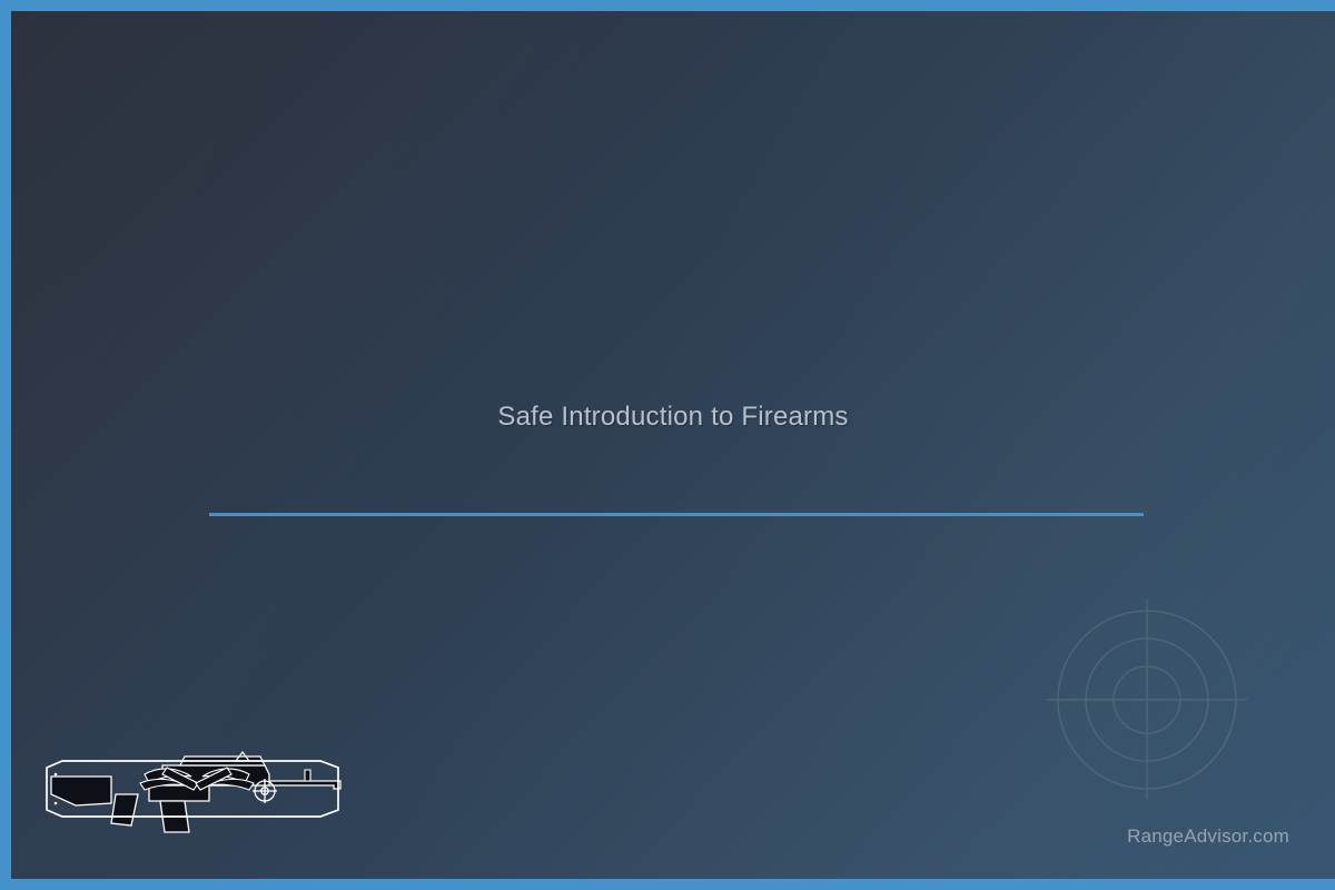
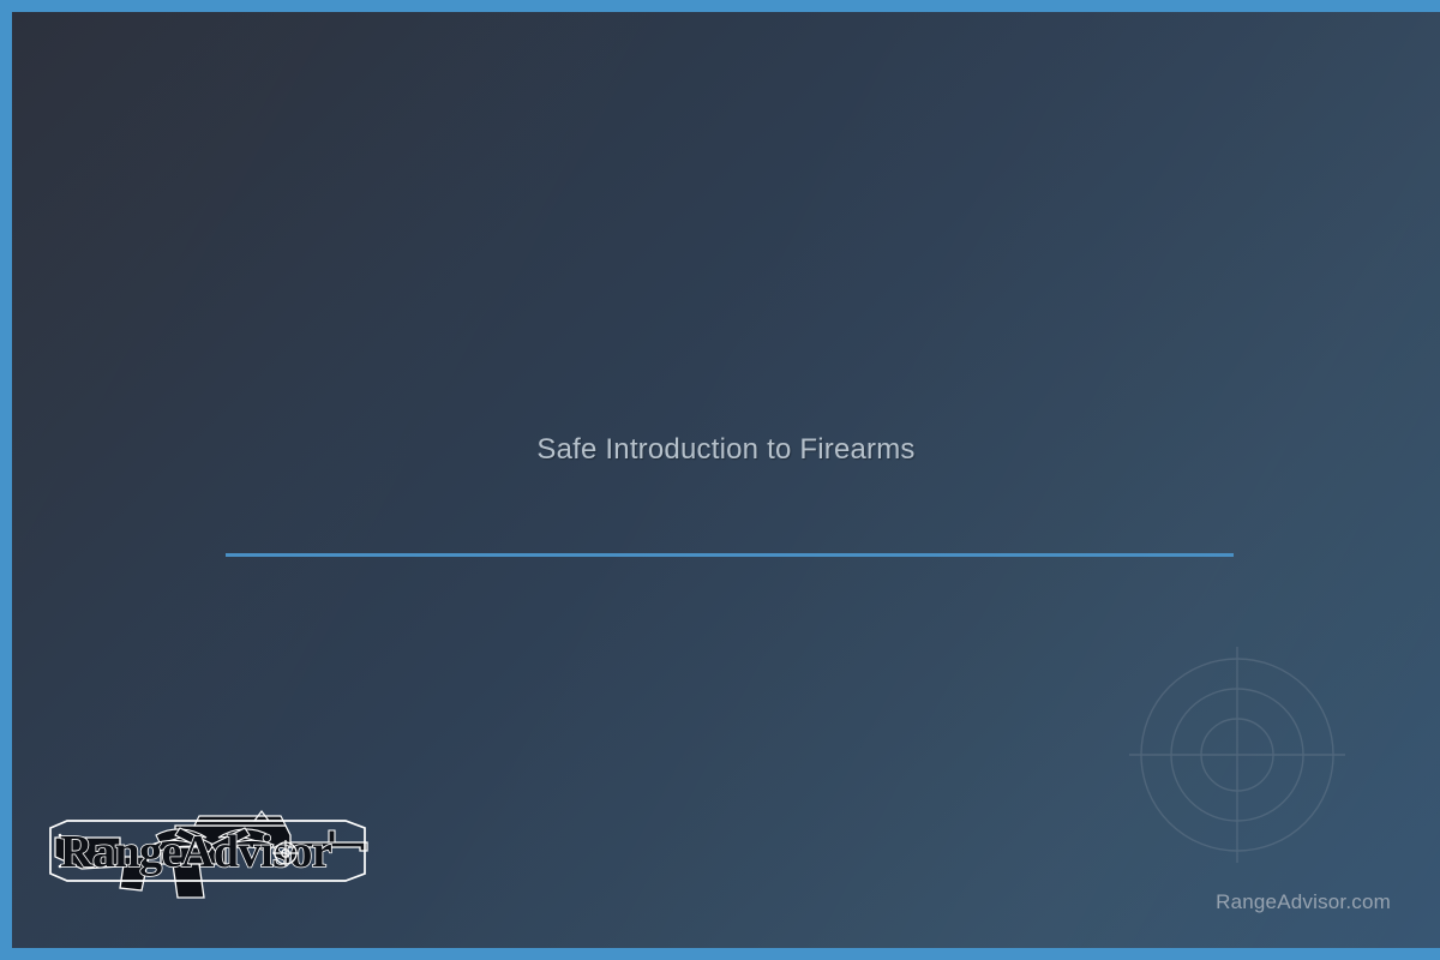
  Safe Introduction to Firearms
  RangeAdvisor.com
+ RangeAdvisor
